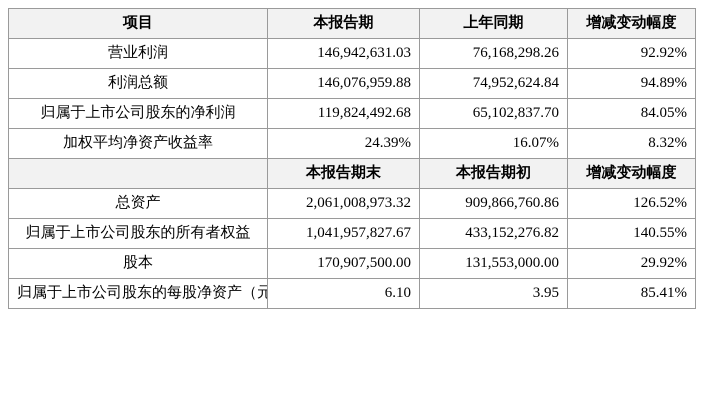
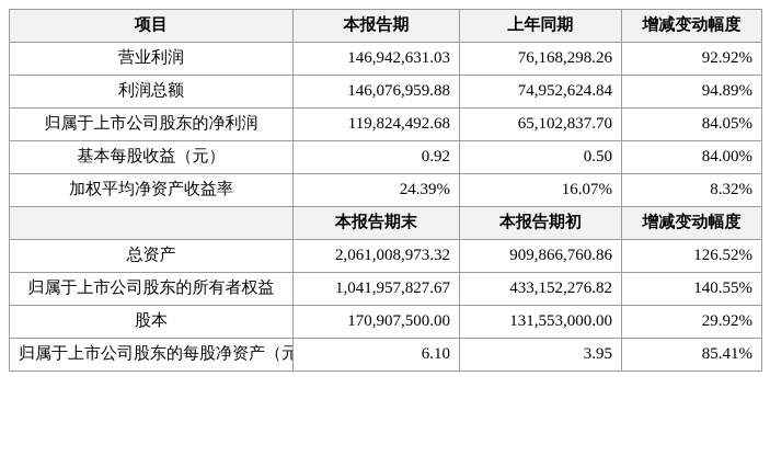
  项目	本报告期	上年同期	增减变动幅度
  营业利润	146,942,631.03	76,168,298.26	92.92%
  利润总额	146,076,959.88	74,952,624.84	94.89%
  归属于上市公司股东的净利润	119,824,492.68	65,102,837.70	84.05%
+ 基本每股收益（元）	0.92	0.50	84.00%
  加权平均净资产收益率	24.39%	16.07%	8.32%
  	本报告期末	本报告期初	增减变动幅度
  总资产	2,061,008,973.32	909,866,760.86	126.52%
  归属于上市公司股东的所有者权益	1,041,957,827.67	433,152,276.82	140.55%
  股本	170,907,500.00	131,553,000.00	29.92%
  归属于上市公司股东的每股净资产（元	6.10	3.95	85.41%
